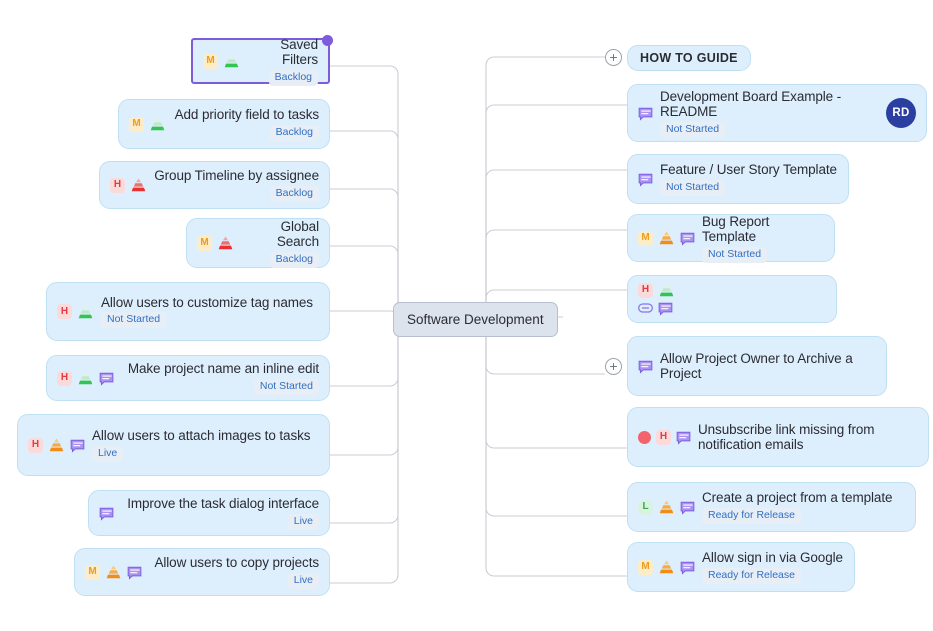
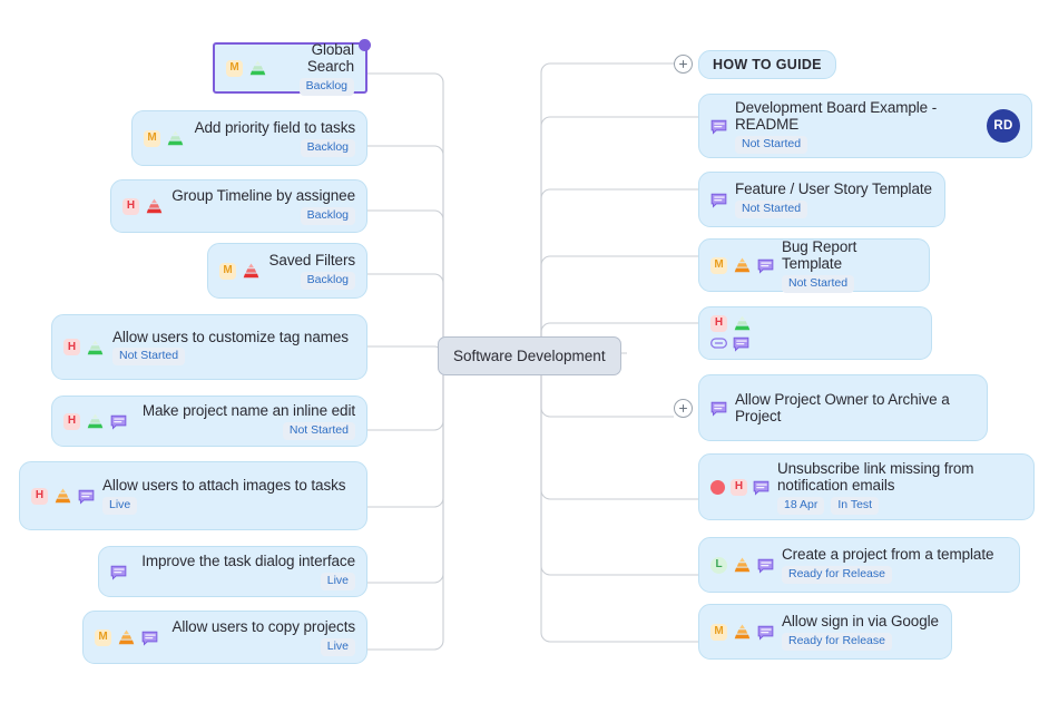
  Software Development
  HOW TO GUIDE
  M
- Saved Filters
+ Global Search
  Backlog
  M
  Add priority field to tasks
  Backlog
  H
  Group Timeline by assignee
  Backlog
  M
- Global Search
+ Saved Filters
  Backlog
  H
  Allow users to customize tag names
  Not Started
  H
  Make project name an inline edit
  Not Started
  H
  Allow users to attach images to tasks
  Live
  Improve the task dialog interface
  Live
  M
  Allow users to copy projects
  Live
  Development Board Example - README
  Not Started
  RD
  Feature / User Story Template
  Not Started
  M
  Bug Report Template
  Not Started
  H
  Allow Project Owner to Archive a Project
  H
  Unsubscribe link missing from notification emails
+ 18 Apr
+ In Test
  L
  Create a project from a template
  Ready for Release
  M
  Allow sign in via Google
  Ready for Release
